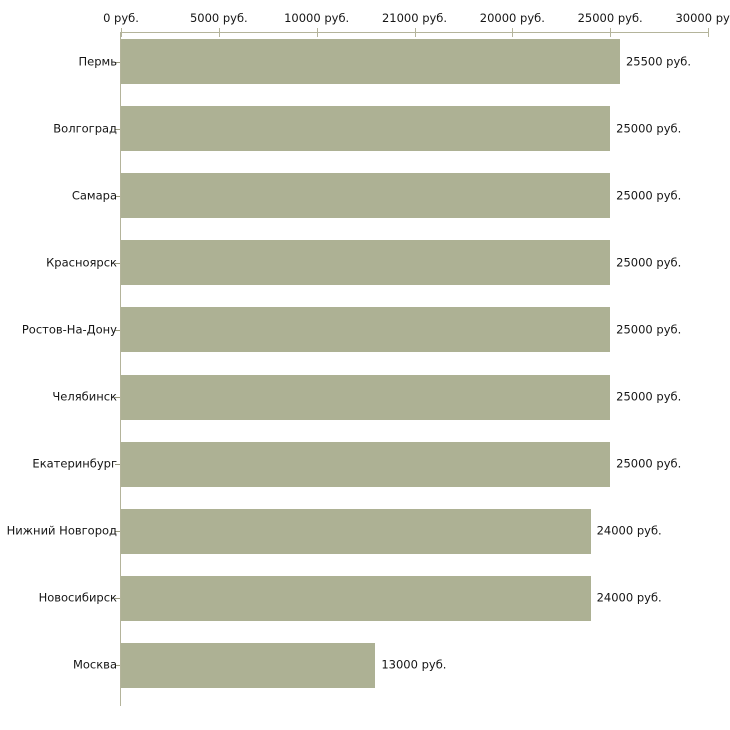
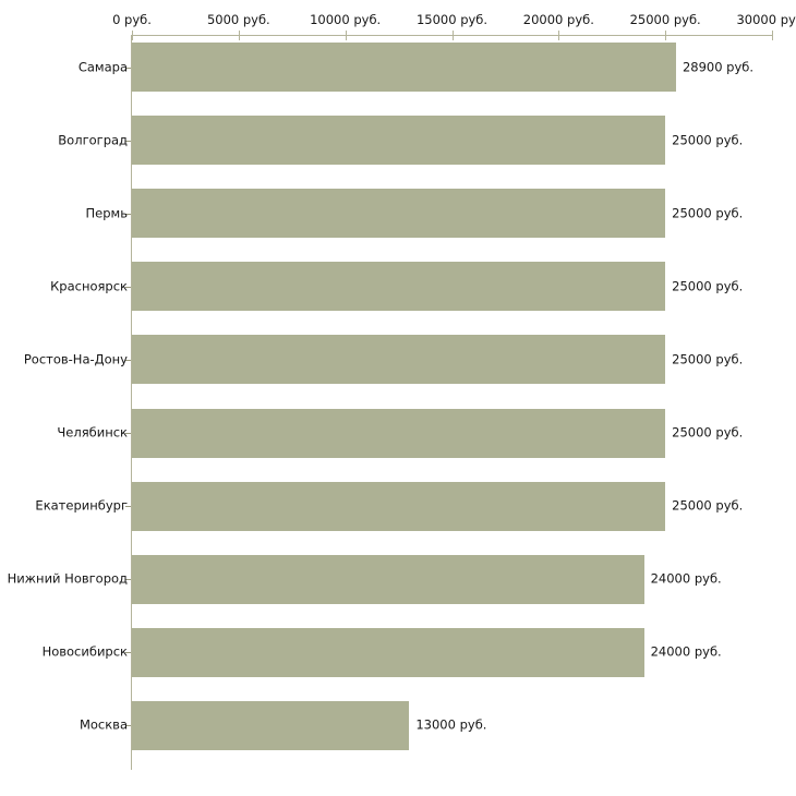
  0 руб.
  5000 руб.
  10000 руб.
- 21000 руб.
+ 15000 руб.
  20000 руб.
  25000 руб.
  30000 ру
- Пермь
+ Самара
  Волгоград
- Самара
+ Пермь
  Красноярск
  Ростов-На-Дону
  Челябинск
  Екатеринбург
  Нижний Новгород
  Новосибирск
  Москва
- 25500 руб.
+ 28900 руб.
  25000 руб.
  25000 руб.
  25000 руб.
  25000 руб.
  25000 руб.
  25000 руб.
  24000 руб.
  24000 руб.
  13000 руб.
